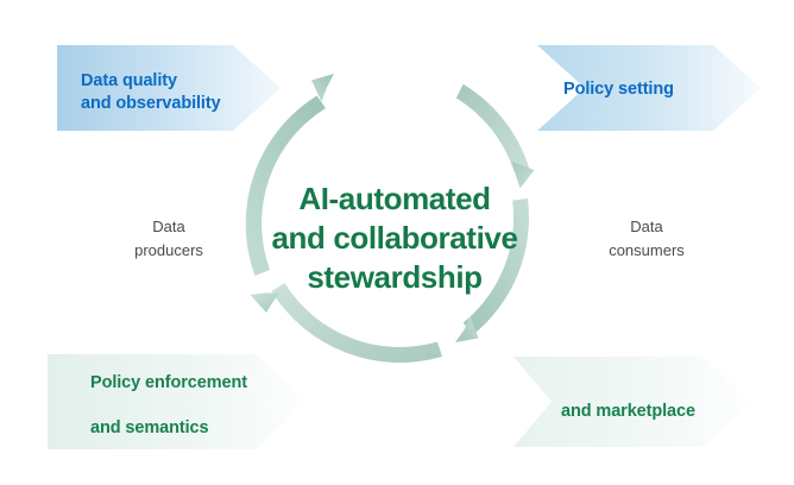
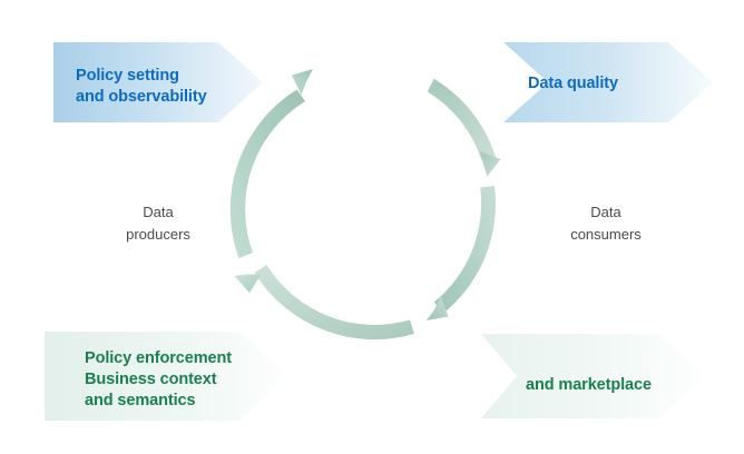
- Data quality
+ Policy setting
  and observability
- Policy setting
+ Data quality
  Policy enforcement
+ Business context
  and semantics
  and marketplace
- AI-automated
- and collaborative
- stewardship
  Data
  producers
  Data
  consumers
